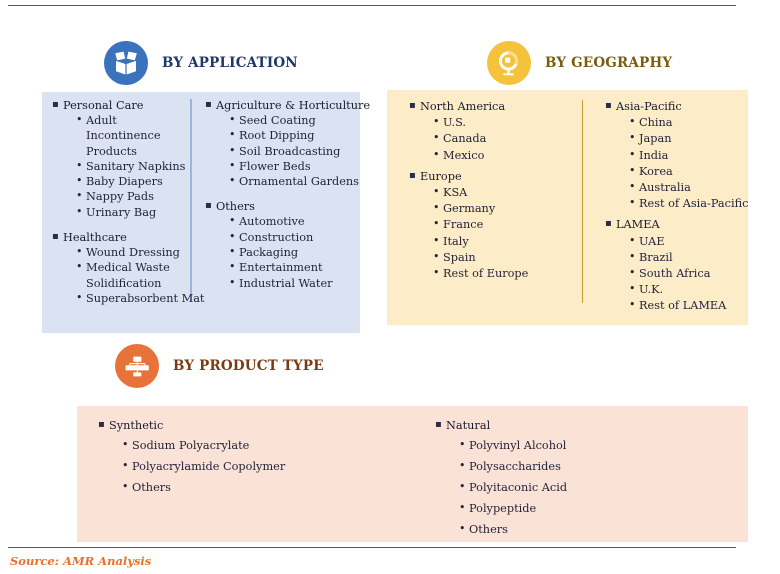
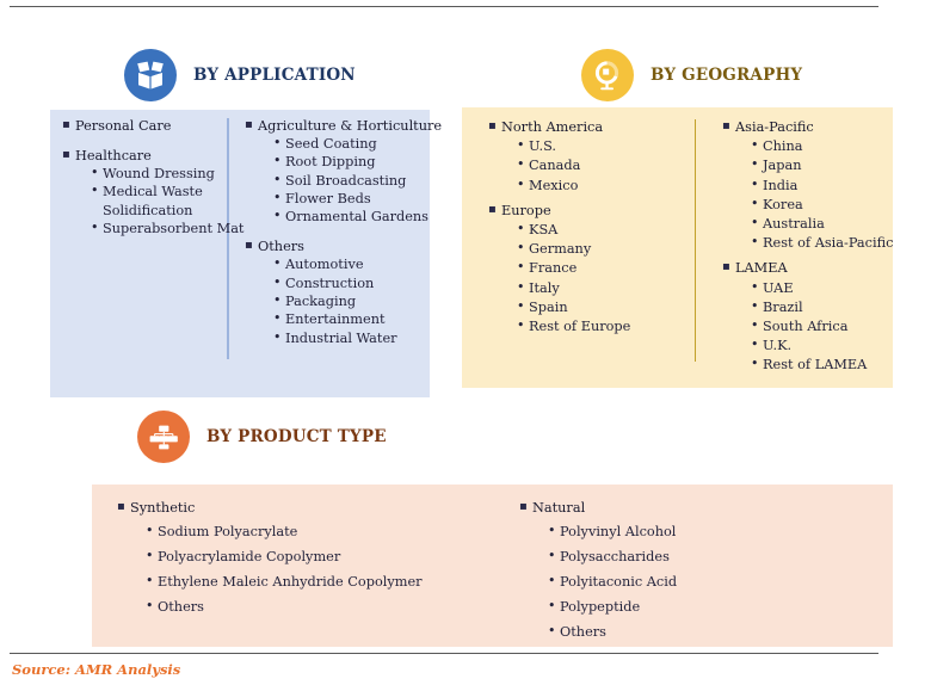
  BY APPLICATION
  Personal Care
- Adult Incontinence Products
- Sanitary Napkins
- Baby Diapers
- Nappy Pads
- Urinary Bag
  Healthcare
  Wound Dressing
  Medical Waste Solidification
  Superabsorbent Mat
  Agriculture & Horticulture
  Seed Coating
  Root Dipping
  Soil Broadcasting
  Flower Beds
  Ornamental Gardens
  Others
  Automotive
  Construction
  Packaging
  Entertainment
  Industrial Water
  BY GEOGRAPHY
  North America
  U.S.
  Canada
  Mexico
  Europe
  KSA
  Germany
  France
  Italy
  Spain
  Rest of Europe
  Asia-Pacific
  China
  Japan
  India
  Korea
  Australia
  Rest of Asia-Pacific
  LAMEA
  UAE
  Brazil
  South Africa
  U.K.
  Rest of LAMEA
  BY PRODUCT TYPE
  Synthetic
  Sodium Polyacrylate
  Polyacrylamide Copolymer
+ Ethylene Maleic Anhydride Copolymer
  Others
  Natural
  Polyvinyl Alcohol
  Polysaccharides
  Polyitaconic Acid
  Polypeptide
  Others
  Source: AMR Analysis
